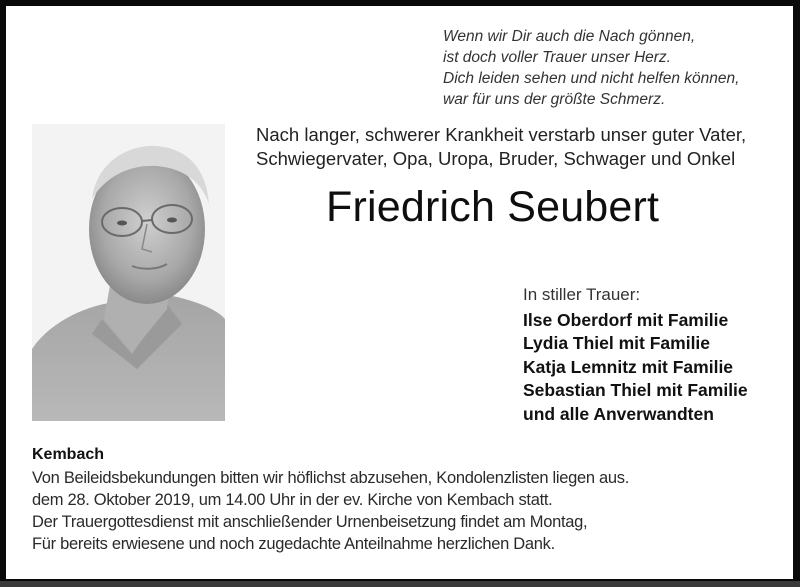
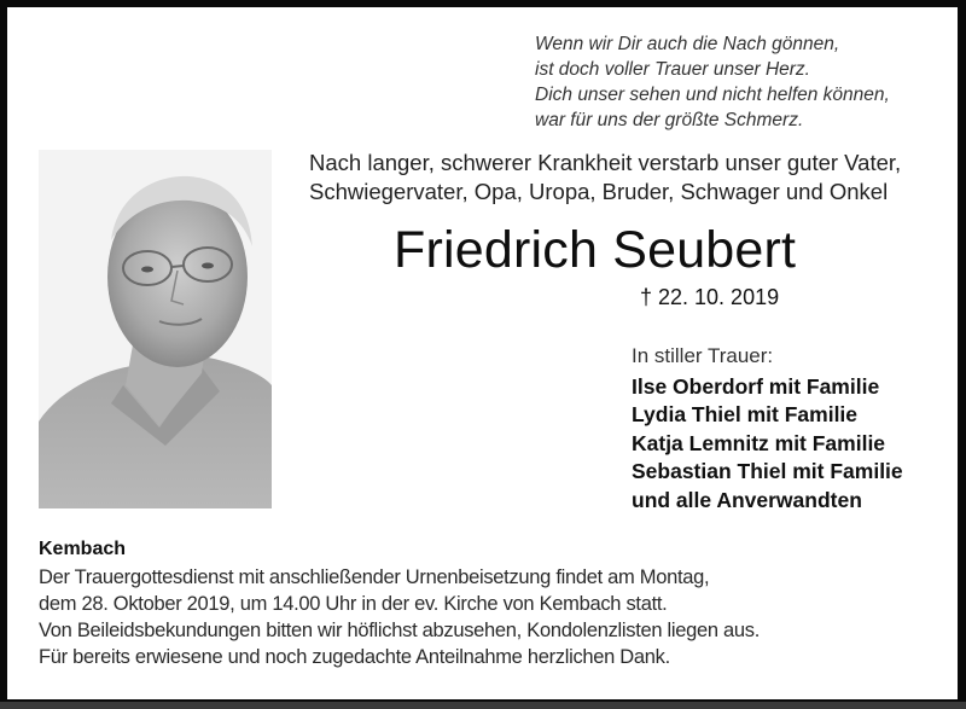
  Wenn wir Dir auch die Nach gönnen,
  ist doch voller Trauer unser Herz.
- Dich leiden sehen und nicht helfen können,
+ Dich unser sehen und nicht helfen können,
  war für uns der größte Schmerz.
  Nach langer, schwerer Krankheit verstarb unser guter Vater,
  Schwiegervater, Opa, Uropa, Bruder, Schwager und Onkel
  Friedrich Seubert
+ † 22. 10. 2019
  In stiller Trauer:
  Ilse Oberdorf mit Familie
  Lydia Thiel mit Familie
  Katja Lemnitz mit Familie
  Sebastian Thiel mit Familie
  und alle Anverwandten
  Kembach
- Von Beileidsbekundungen bitten wir höflichst abzusehen, Kondolenzlisten liegen aus.
+ Der Trauergottesdienst mit anschließender Urnenbeisetzung findet am Montag,
  dem 28. Oktober 2019, um 14.00 Uhr in der ev. Kirche von Kembach statt.
- Der Trauergottesdienst mit anschließender Urnenbeisetzung findet am Montag,
+ Von Beileidsbekundungen bitten wir höflichst abzusehen, Kondolenzlisten liegen aus.
  Für bereits erwiesene und noch zugedachte Anteilnahme herzlichen Dank.
